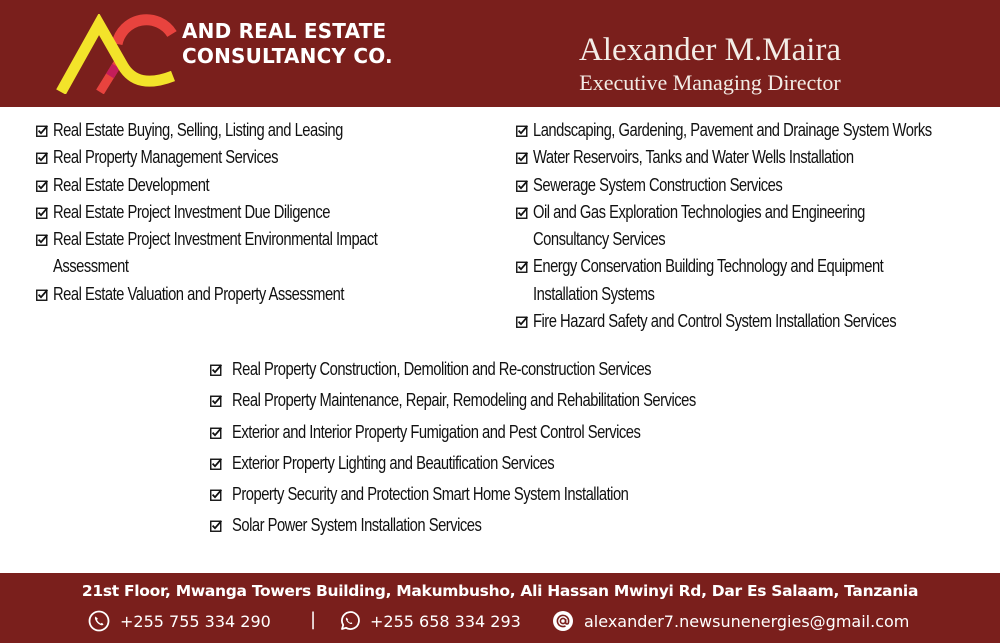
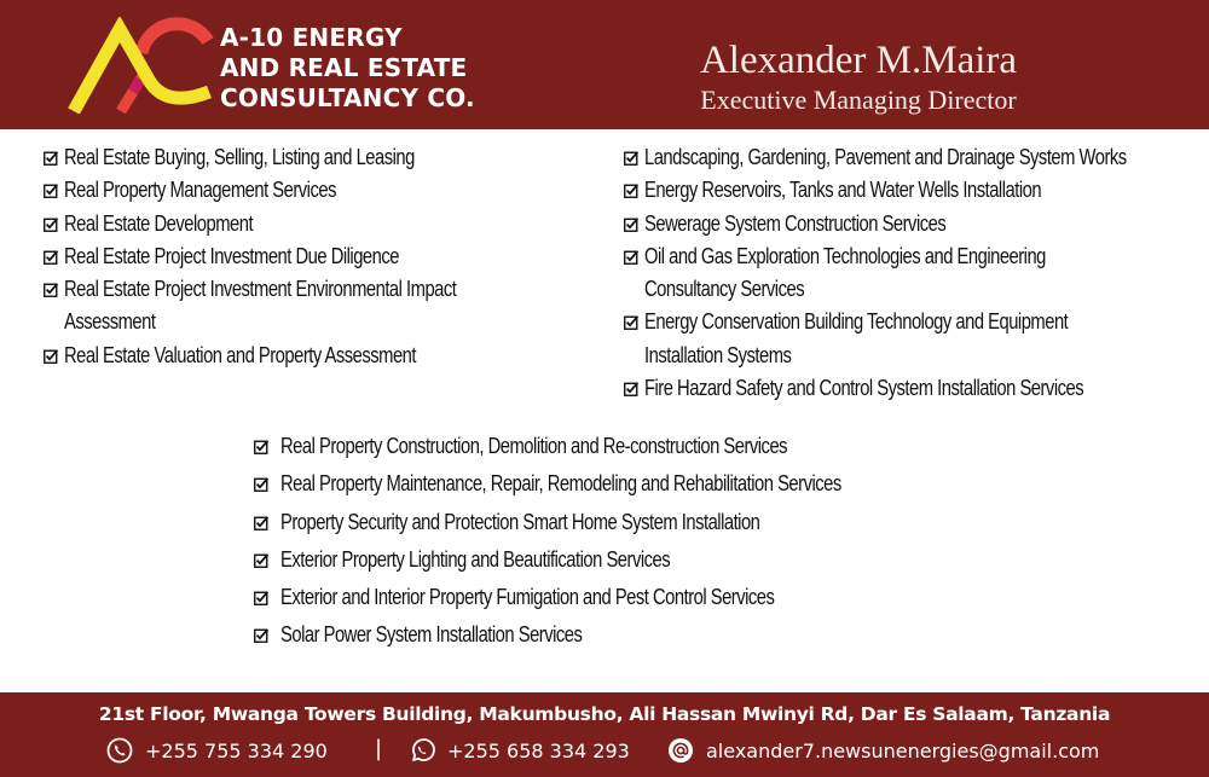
+ A-10 ENERGY
  AND REAL ESTATE
  CONSULTANCY CO.
  Alexander M.Maira
  Executive Managing Director
  Real Estate Buying, Selling, Listing and Leasing
  Real Property Management Services
  Real Estate Development
  Real Estate Project Investment Due Diligence
  Real Estate Project Investment Environmental Impact
  Assessment
  Real Estate Valuation and Property Assessment
  Landscaping, Gardening, Pavement and Drainage System Works
- Water Reservoirs, Tanks and Water Wells Installation
+ Energy Reservoirs, Tanks and Water Wells Installation
  Sewerage System Construction Services
  Oil and Gas Exploration Technologies and Engineering
  Consultancy Services
  Energy Conservation Building Technology and Equipment
  Installation Systems
  Fire Hazard Safety and Control System Installation Services
  Real Property Construction, Demolition and Re-construction Services
  Real Property Maintenance, Repair, Remodeling and Rehabilitation Services
- Exterior and Interior Property Fumigation and Pest Control Services
+ Property Security and Protection Smart Home System Installation
  Exterior Property Lighting and Beautification Services
- Property Security and Protection Smart Home System Installation
+ Exterior and Interior Property Fumigation and Pest Control Services
  Solar Power System Installation Services
  21st Floor, Mwanga Towers Building, Makumbusho, Ali Hassan Mwinyi Rd, Dar Es Salaam, Tanzania
  +255 755 334 290
  |
  +255 658 334 293
  alexander7.newsunenergies@gmail.com
